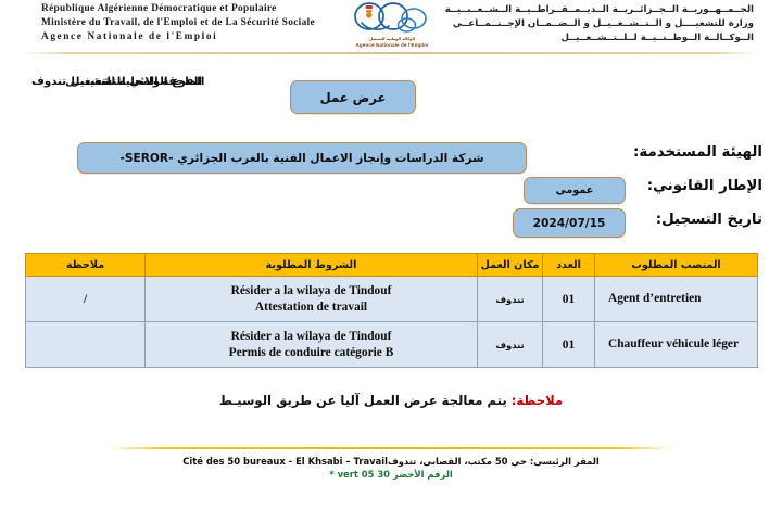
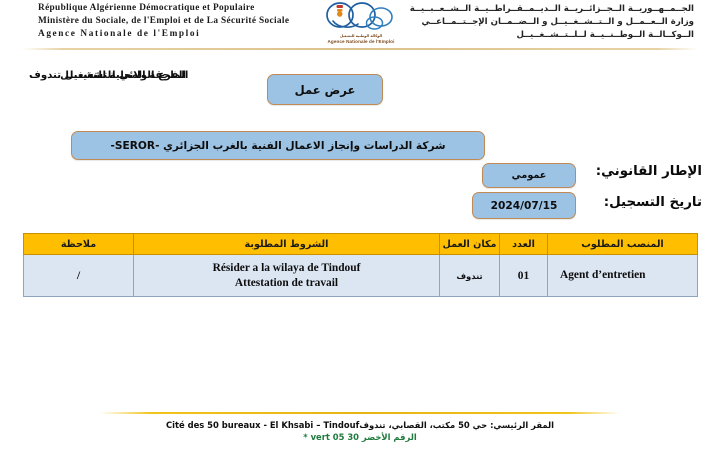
  République Algérienne Démocratique et Populaire
- Ministère du Travail, de l'Emploi et de La Sécurité Sociale
+ Ministère du Sociale, de l'Emploi et de La Sécurité Sociale
  Agence Nationale de l'Emploi
  الجــمــهــوريــة الــجــزائــريــة الــديــمــقــراطــيــة الــشــعــبــيــة
- وزارة للتشغيــــل و الــتــشــغــيــل و الــضــمــان الإجــتــمــاعــي
+ وزارة الــعــمــل و الــتــشــغــيــل و الــضــمــان الإجــتــمــاعــي
  الــوكــالــة الــوطــنــيــة لــلــتــشــغــيــل
  الفرع الولائي للتشغيــــل
  الملحقة المحلية للتشغيل تندوف
  عرض عمل
- الهيئة المستخدمة:
  شركة الدراسات وإنجاز الاعمال الفنية بالغرب الجزائري -SEROR-
  الإطار القانوني:
  عمومي
  تاريخ التسجيل:
  2024/07/15
  المنصب المطلوب	العدد	مكان العمل	الشروط المطلوبة	ملاحظة
  Agent d’entretien	01	تندوف	Résider a la wilaya de Tindouf Attestation de travail	/
- Chauffeur véhicule léger	01	تندوف	Résider a la wilaya de Tindouf Permis de conduire catégorie B
- ملاحظة: يتم معالجة عرض العمل آليا عن طريق الوسيـط
- المقر الرئيسي: حي 50 مكتب، القصابي، تندوفCité des 50 bureaux - El Khsabi – Travail
+ المقر الرئيسي: حي 50 مكتب، القصابي، تندوفCité des 50 bureaux - El Khsabi – Tindouf
  الرقم الأخضر 30 05 vert *
